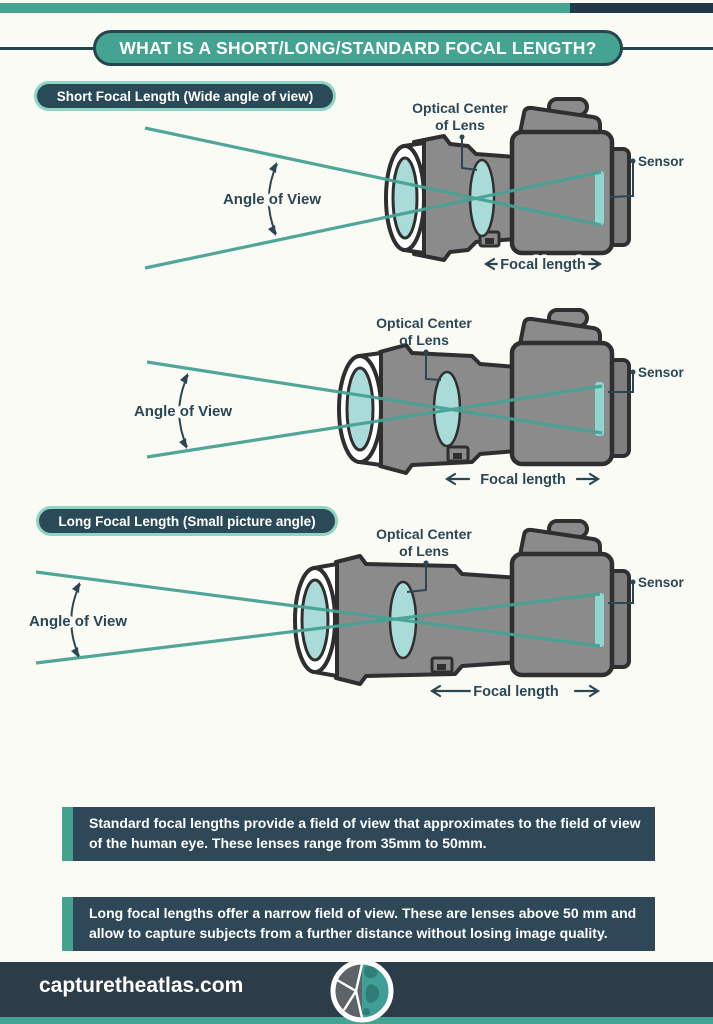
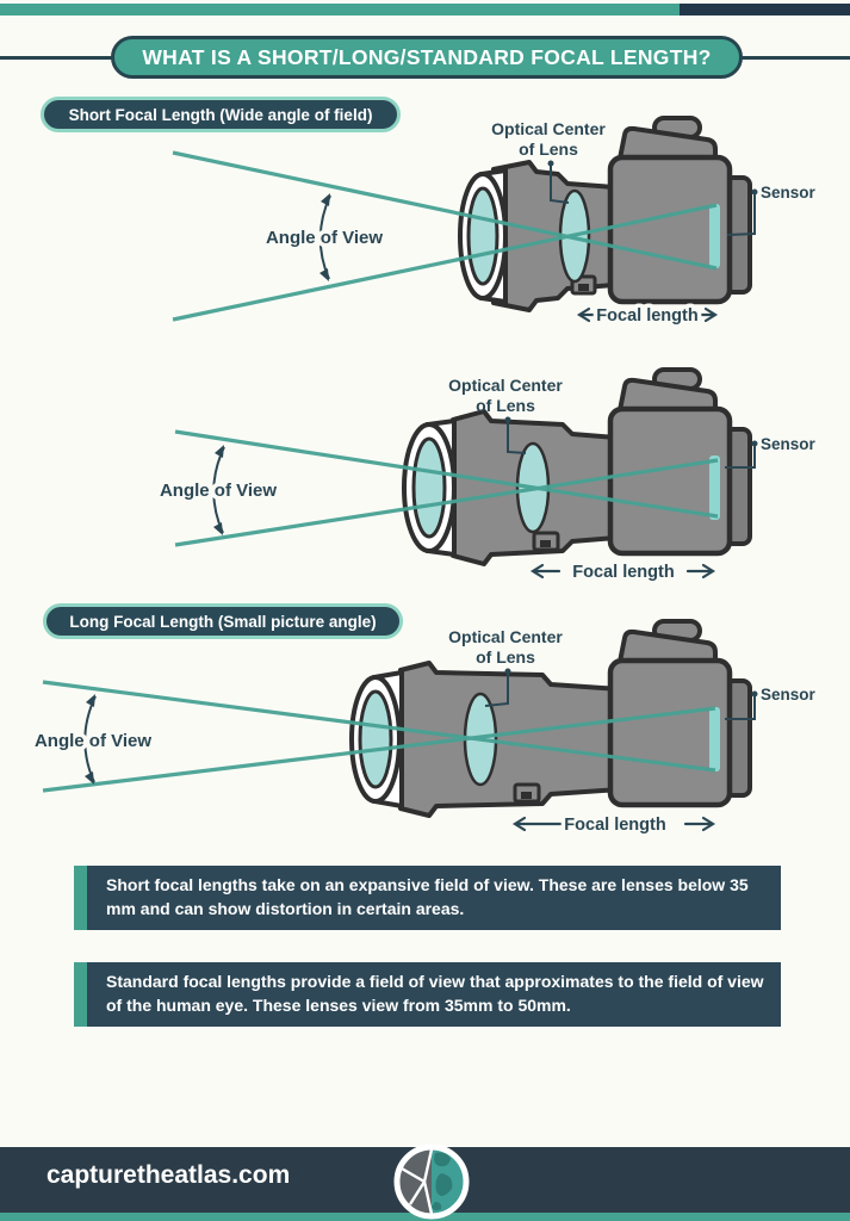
  WHAT IS A SHORT/LONG/STANDARD FOCAL LENGTH?
  Angle of View
  Optical Center
  of Lens
  Sensor
  Focal length
  Angle of View
  Optical Center
  of Lens
  Sensor
  Focal length
  Angle of View
  Optical Center
  of Lens
  Sensor
  Focal length
- Short Focal Length (Wide angle of view)
+ Short Focal Length (Wide angle of field)
  Long Focal Length (Small picture angle)
+ Short focal lengths take on an expansive field of view. These are lenses below 35 mm and can show distortion in certain areas.
- Standard focal lengths provide a field of view that approximates to the field of view of the human eye. These lenses range from 35mm to 50mm.
+ Standard focal lengths provide a field of view that approximates to the field of view of the human eye. These lenses view from 35mm to 50mm.
- Long focal lengths offer a narrow field of view. These are lenses above 50 mm and allow to capture subjects from a further distance without losing image quality.
  capturetheatlas.com
